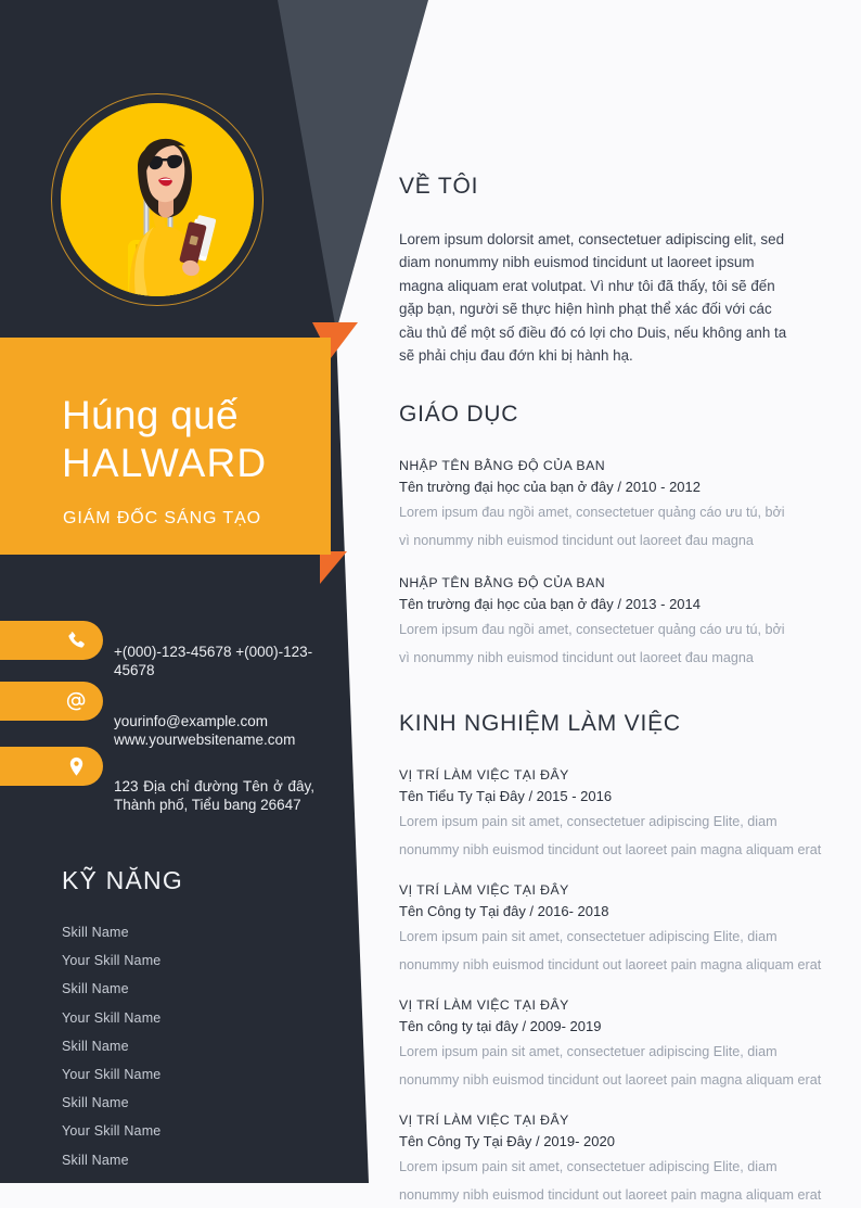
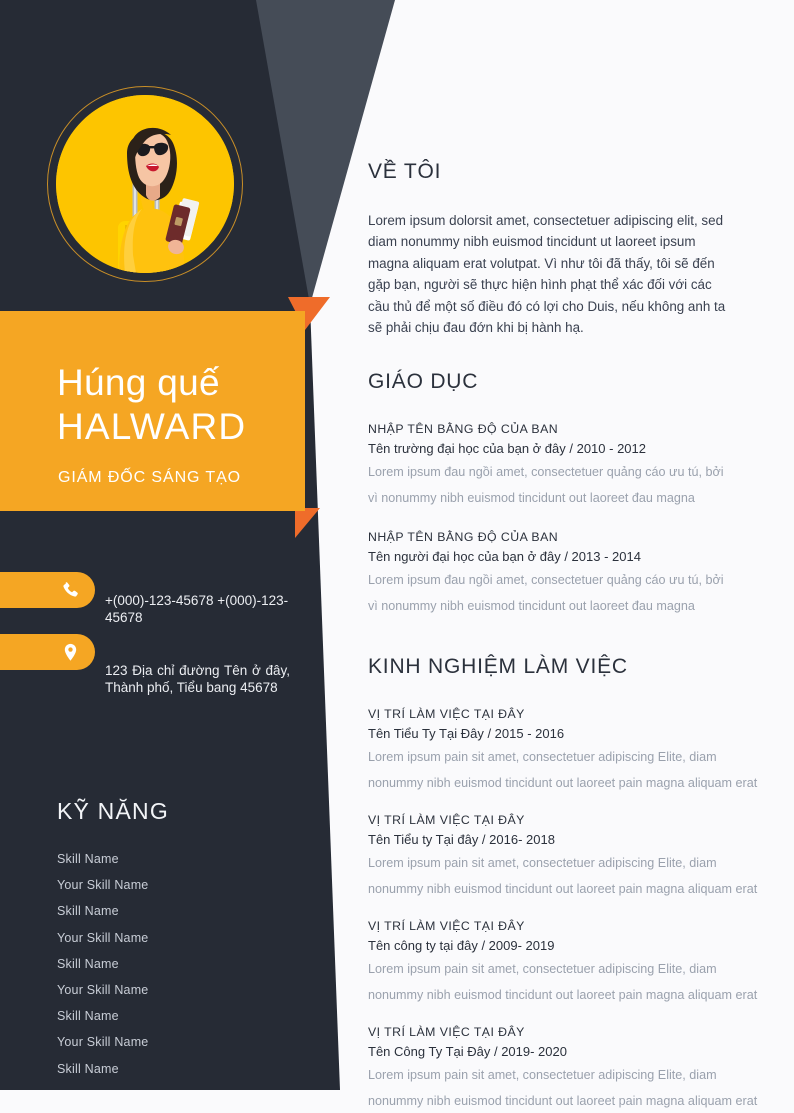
  Húng quế
  HALWARD
  GIÁM ĐỐC SÁNG TẠO
  +(000)-123-45678 +(000)-123-45678
- yourinfo@example.com
- www.yourwebsitename.com
- 123 Địa chỉ đường Tên ở đây, Thành phố, Tiểu bang 26647
+ 123 Địa chỉ đường Tên ở đây, Thành phố, Tiểu bang 45678
  KỸ NĂNG
  Skill Name
  Your Skill Name
  Skill Name
  Your Skill Name
  Skill Name
  Your Skill Name
  Skill Name
  Your Skill Name
  Skill Name
  VỀ TÔI
  Lorem ipsum dolorsit amet, consectetuer adipiscing elit, sed diam nonummy nibh euismod tincidunt ut laoreet ipsum magna aliquam erat volutpat. Vì như tôi đã thấy, tôi sẽ đến gặp bạn, người sẽ thực hiện hình phạt thể xác đối với các cầu thủ để một số điều đó có lợi cho Duis, nếu không anh ta sẽ phải chịu đau đớn khi bị hành hạ.
  GIÁO DỤC
  NHẬP TÊN BẰNG ĐỘ CỦA BAN
  Tên trường đại học của bạn ở đây / 2010 - 2012
  Lorem ipsum đau ngồi amet, consectetuer quảng cáo ưu tú, bởi
  vì nonummy nibh euismod tincidunt out laoreet đau magna
  NHẬP TÊN BẰNG ĐỘ CỦA BAN
- Tên trường đại học của bạn ở đây / 2013 - 2014
+ Tên người đại học của bạn ở đây / 2013 - 2014
  Lorem ipsum đau ngồi amet, consectetuer quảng cáo ưu tú, bởi
  vì nonummy nibh euismod tincidunt out laoreet đau magna
  KINH NGHIỆM LÀM VIỆC
  VỊ TRÍ LÀM VIỆC TẠI ĐÂY
  Tên Tiểu Ty Tại Đây / 2015 - 2016
  Lorem ipsum pain sit amet, consectetuer adipiscing Elite, diam
  nonummy nibh euismod tincidunt out laoreet pain magna aliquam erat
  VỊ TRÍ LÀM VIỆC TẠI ĐÂY
- Tên Công ty Tại đây / 2016- 2018
+ Tên Tiểu ty Tại đây / 2016- 2018
  Lorem ipsum pain sit amet, consectetuer adipiscing Elite, diam
  nonummy nibh euismod tincidunt out laoreet pain magna aliquam erat
  VỊ TRÍ LÀM VIỆC TẠI ĐÂY
  Tên công ty tại đây / 2009- 2019
  Lorem ipsum pain sit amet, consectetuer adipiscing Elite, diam
  nonummy nibh euismod tincidunt out laoreet pain magna aliquam erat
  VỊ TRÍ LÀM VIỆC TẠI ĐÂY
  Tên Công Ty Tại Đây / 2019- 2020
  Lorem ipsum pain sit amet, consectetuer adipiscing Elite, diam
  nonummy nibh euismod tincidunt out laoreet pain magna aliquam erat
